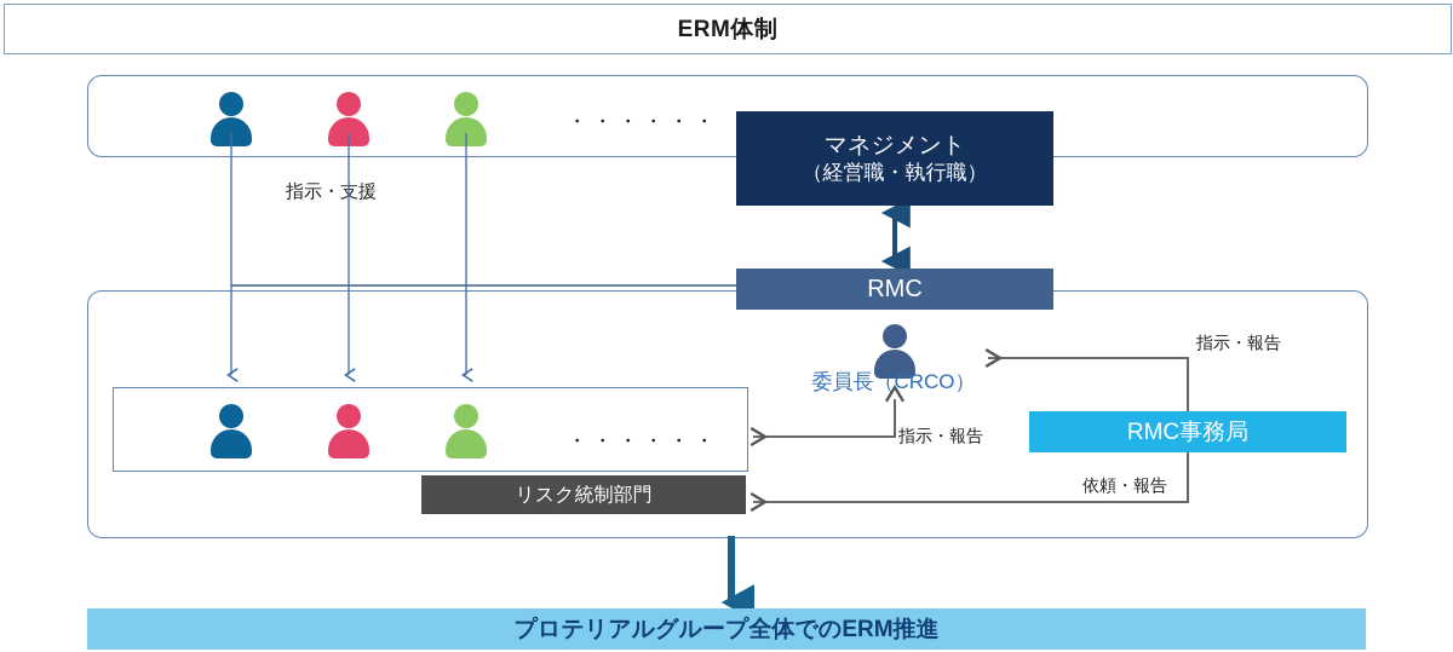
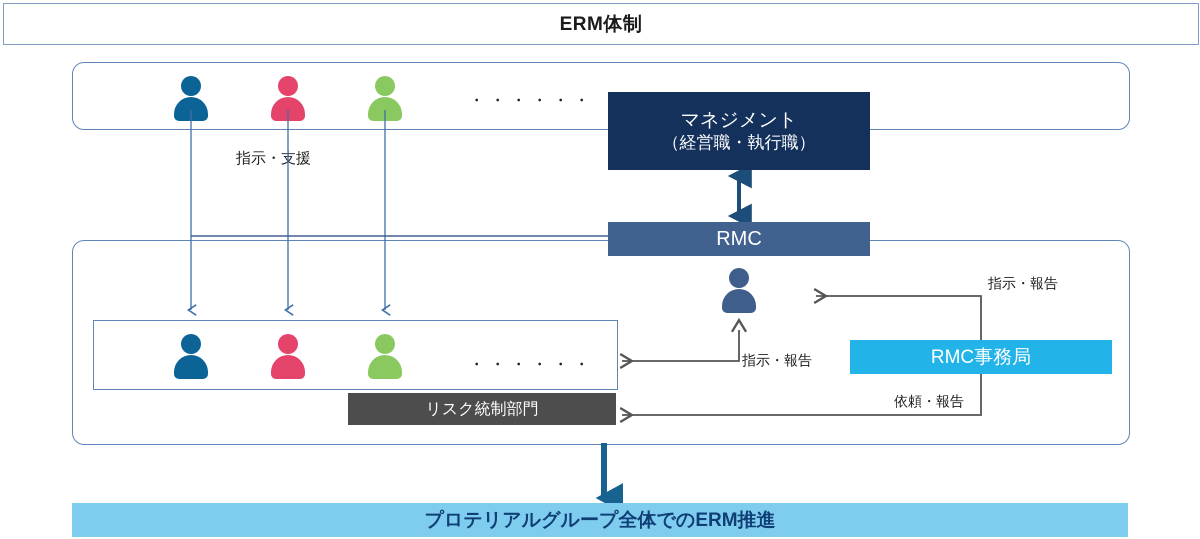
  ERM体制
  ・・・・・・
  マネジメント
  （経営職・執行職）
  RMC
  指示・援
- 委員長（CRCO）
  ・・・・・・
  リスク統制部門
  RMC事務局
  指示・報告
  指示・報告
  依頼・報告
  プロテリアルグループ全体でのERM推進
